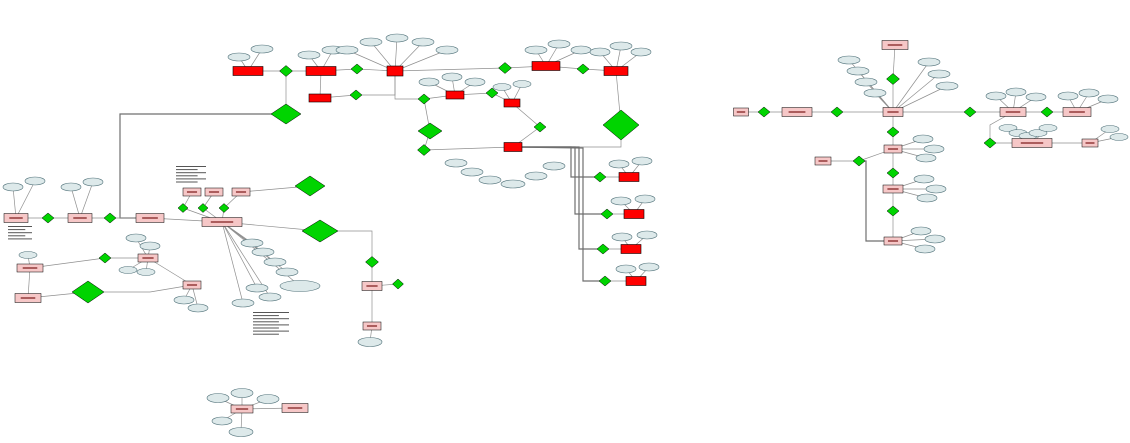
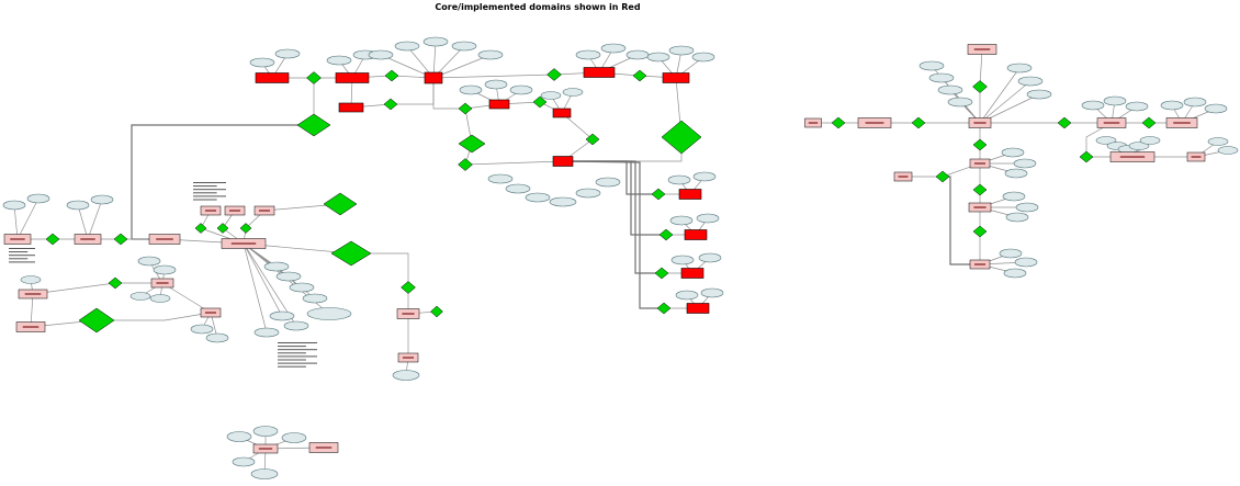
+ Core/implemented domains shown in Red
